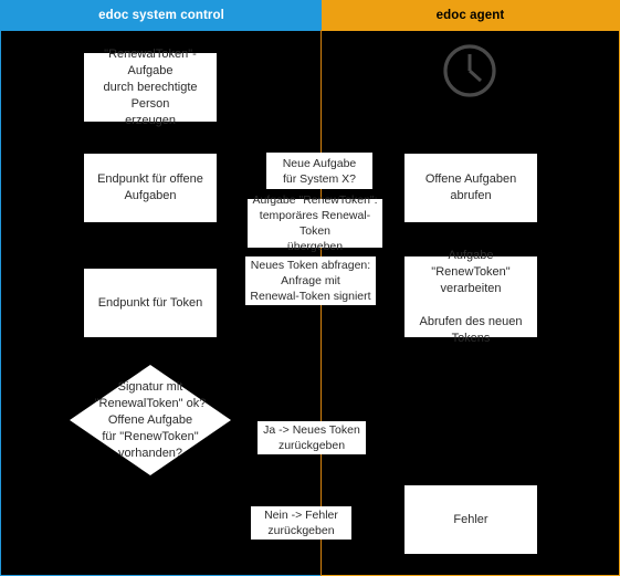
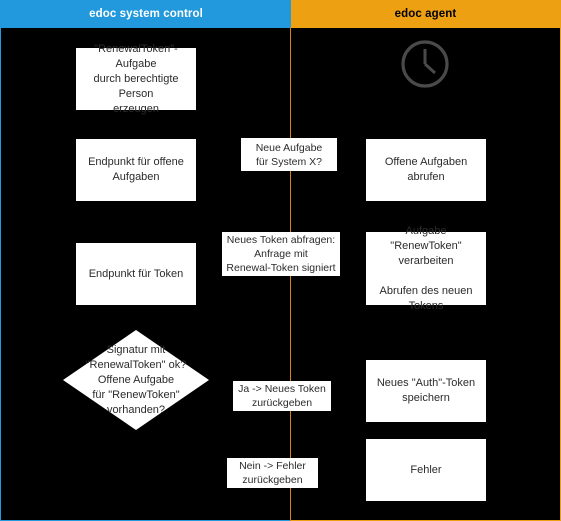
  edoc system control
  edoc agent
  "RenewalToken"-Aufgabe
  durch berechtigte Person
  erzeugen
  Endpunkt für offene
  Aufgaben
  Endpunkt für Token
  Signatur mit
  "RenewalToken" ok?
  Offene Aufgabe
  für "RenewToken"
  vorhanden?
  Offene Aufgaben abrufen
  Aufgabe "RenewToken"
  verarbeiten
  Abrufen des neuen
  Tokens
+ Neues "Auth"-Token
+ speichern
  Fehler
  Neue Aufgabe
  für System X?
- Aufgabe "RenewToken":
- temporäres Renewal-Token
- übergeben
  Neues Token abfragen:
  Anfrage mit
  Renewal-Token signiert
  Ja -> Neues Token
  zurückgeben
  Nein -> Fehler
  zurückgeben
